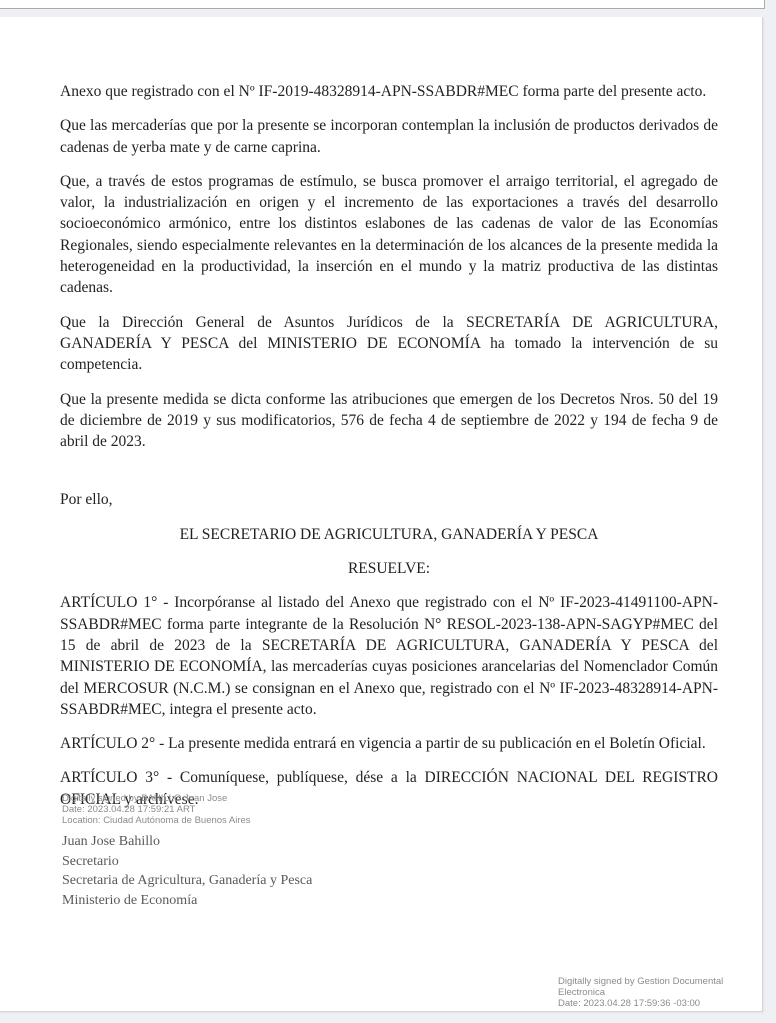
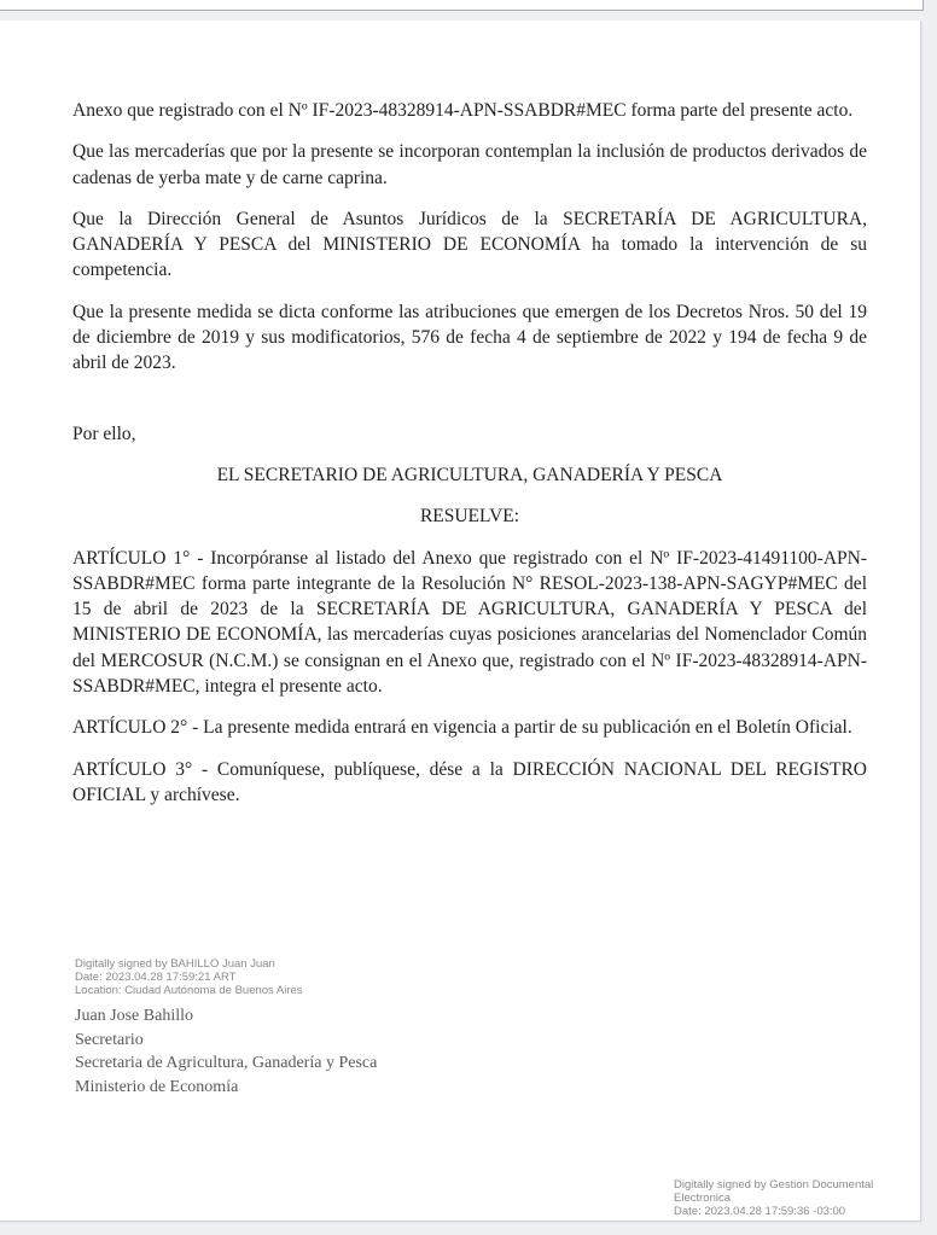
- Anexo que registrado con el Nº IF-2019-48328914-APN-SSABDR#MEC forma parte del presente acto.
+ Anexo que registrado con el Nº IF-2023-48328914-APN-SSABDR#MEC forma parte del presente acto.
  Que las mercaderías que por la presente se incorporan contemplan la inclusión de productos derivados de cadenas de yerba mate y de carne caprina.
- Que, a través de estos programas de estímulo, se busca promover el arraigo territorial, el agregado de valor, la industrialización en origen y el incremento de las exportaciones a través del desarrollo socioeconómico armónico, entre los distintos eslabones de las cadenas de valor de las Economías Regionales, siendo especialmente relevantes en la determinación de los alcances de la presente medida la heterogeneidad en la productividad, la inserción en el mundo y la matriz productiva de las distintas cadenas.
  Que la Dirección General de Asuntos Jurídicos de la SECRETARÍA DE AGRICULTURA, GANADERÍA Y PESCA del MINISTERIO DE ECONOMÍA ha tomado la intervención de su competencia.
  Que la presente medida se dicta conforme las atribuciones que emergen de los Decretos Nros. 50 del 19 de diciembre de 2019 y sus modificatorios, 576 de fecha 4 de septiembre de 2022 y 194 de fecha 9 de abril de 2023.
  Por ello,
  EL SECRETARIO DE AGRICULTURA, GANADERÍA Y PESCA
  RESUELVE:
  ARTÍCULO 1° - Incorpóranse al listado del Anexo que registrado con el Nº IF-2023-41491100-APN-SSABDR#MEC forma parte integrante de la Resolución N° RESOL-2023-138-APN-SAGYP#MEC del 15 de abril de 2023 de la SECRETARÍA DE AGRICULTURA, GANADERÍA Y PESCA del MINISTERIO DE ECONOMÍA, las mercaderías cuyas posiciones arancelarias del Nomenclador Común del MERCOSUR (N.C.M.) se consignan en el Anexo que, registrado con el Nº IF-2023-48328914-APN-SSABDR#MEC, integra el presente acto.
  ARTÍCULO 2° - La presente medida entrará en vigencia a partir de su publicación en el Boletín Oficial.
  ARTÍCULO 3° - Comuníquese, publíquese, dése a la DIRECCIÓN NACIONAL DEL REGISTRO OFICIAL y archívese.
- Digitally signed by BAHILLO Juan Jose
+ Digitally signed by BAHILLO Juan Juan
  Date: 2023.04.28 17:59:21 ART
  Location: Ciudad Autónoma de Buenos Aires
  Juan Jose Bahillo
  Secretario
  Secretaria de Agricultura, Ganadería y Pesca
  Ministerio de Economía
  Digitally signed by Gestion Documental
  Electronica
  Date: 2023.04.28 17:59:36 -03:00
